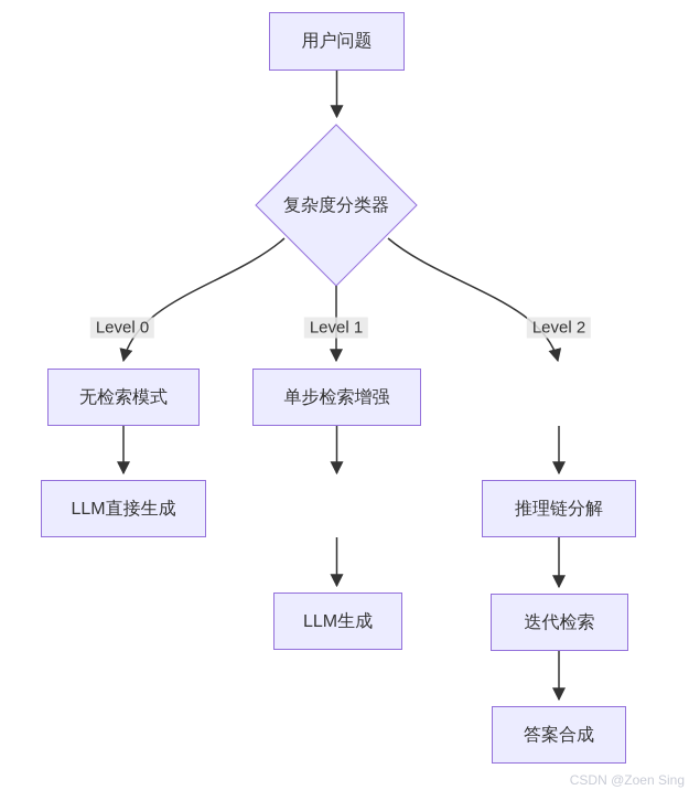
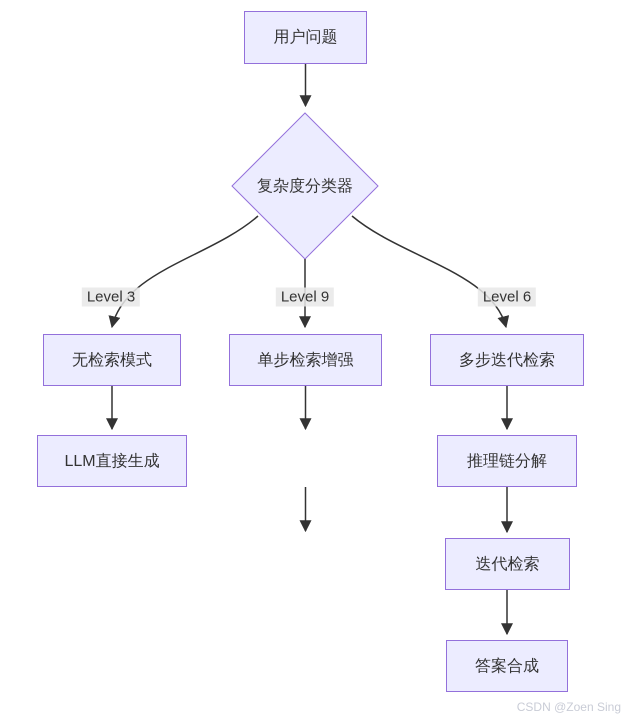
  用户问题
  复杂度分类器
  无检索模式
  单步检索增强
+ 多步迭代检索
  LLM直接生成
  推理链分解
- LLM生成
  迭代检索
  答案合成
- Level 0
+ Level 3
- Level 1
+ Level 9
- Level 2
+ Level 6
  CSDN @Zoen Sing
